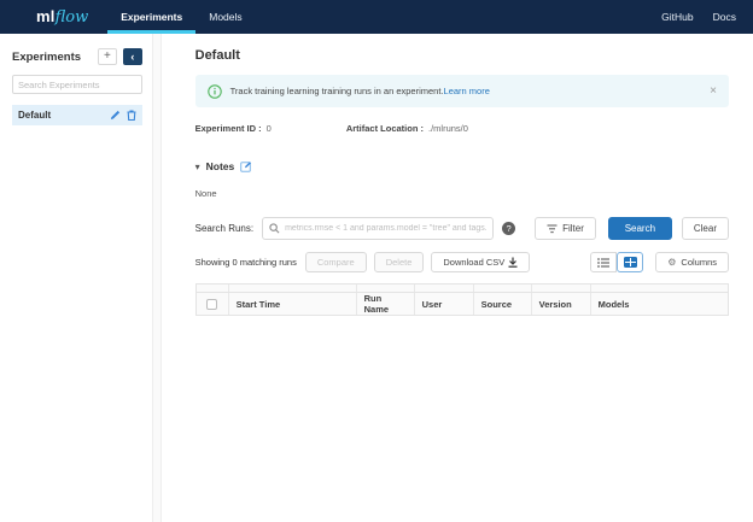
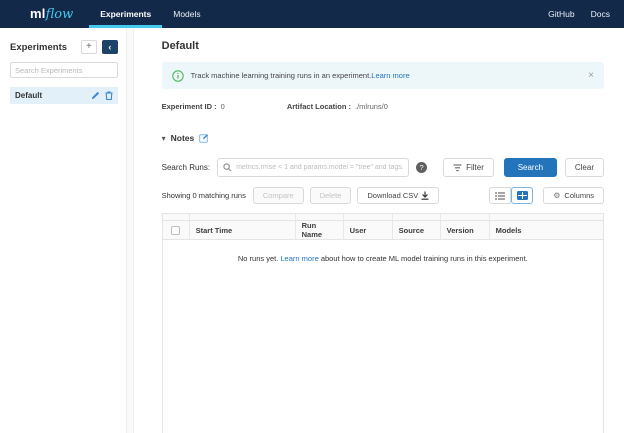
  mlflow
  Experiments
  Models
  GitHub
  Docs
  Experiments
  +
  ‹
  Search Experiments
  Default
  Default
- Track training learning training runs in an experiment.
+ Track machine learning training runs in an experiment.
  Learn more
  ×
  Experiment ID :
  0
  Artifact Location :
  ./mlruns/0
  ▾
  Notes
- None
  Search Runs:
  metrics.rmse < 1 and params.model = "tree" and tags.
  ?
  Filter
  Search
  Clear
  Showing 0 matching runs
  Compare
  Delete
  Download CSV
  ⚙
  Columns
  Start Time
  Run Name
  User
  Source
  Version
  Models
+ No runs yet. Learn more about how to create ML model training runs in this experiment.
